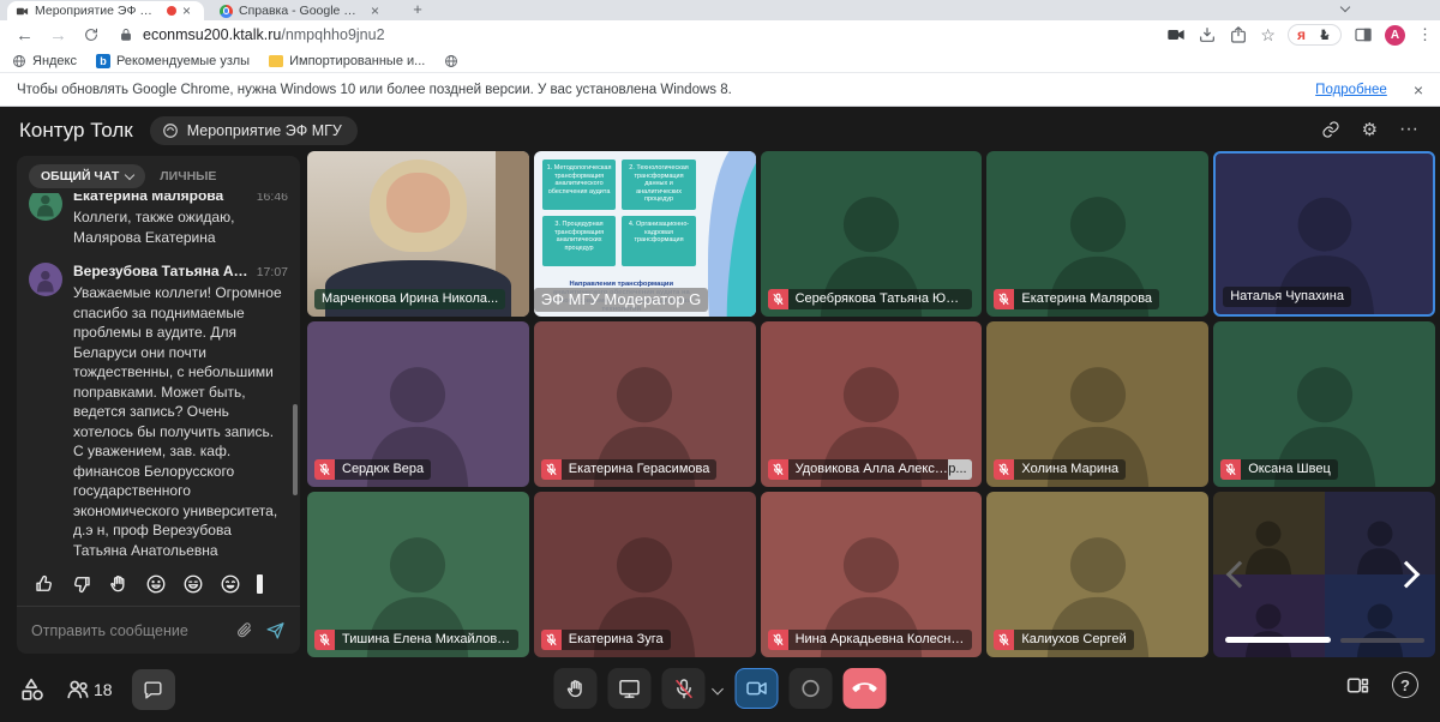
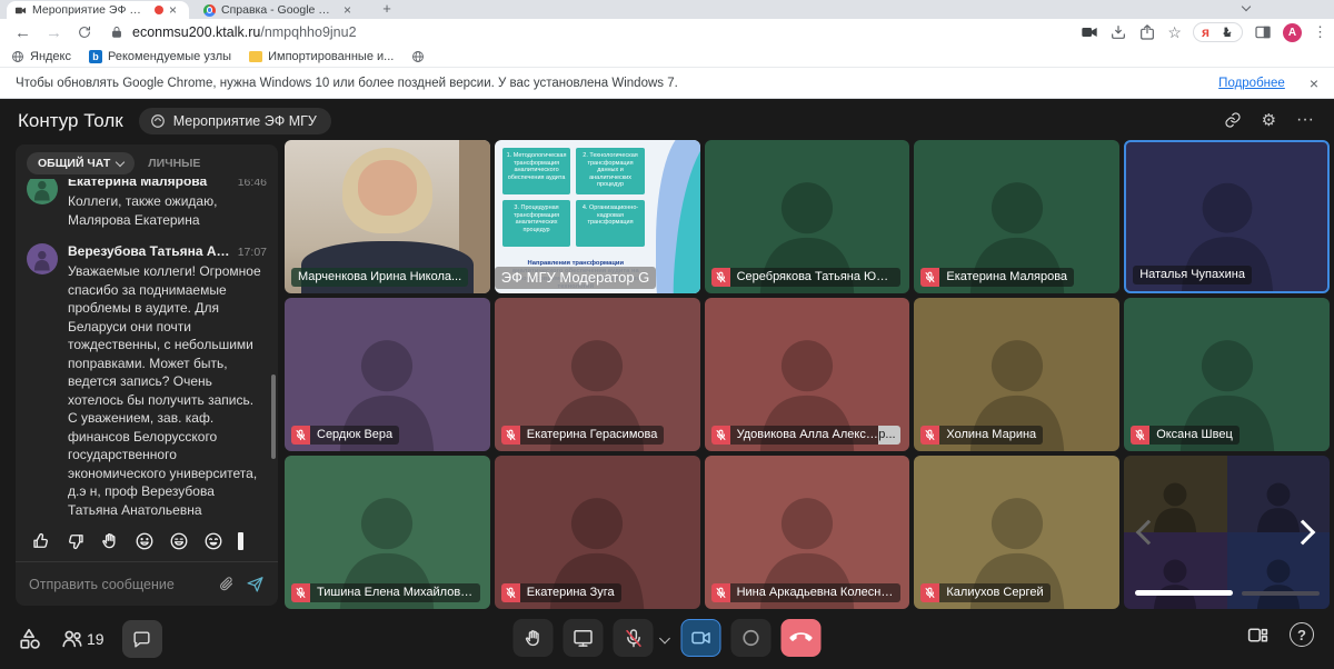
  Мероприятие ЭФ МГ
  ×
  Справка - Google Chr
  ×
  +
  ←
  →
  econmsu200.ktalk.ru/nmpqhho9jnu2
  ☆
  я
  A
  ⋮
  Яндекс
  b
  Рекомендуемые узлы
  Импортированные и...
- Чтобы обновлять Google Chrome, нужна Windows 10 или более поздней версии. У вас установлена Windows 8.
+ Чтобы обновлять Google Chrome, нужна Windows 10 или более поздней версии. У вас установлена Windows 7.
  Подробнее
  ×
  Контур Толк
  Мероприятие ЭФ МГУ
  ⚙
  ···
  ОБЩИЙ ЧАТ
  ЛИЧНЫЕ
  Екатерина Малярова
  16:46
  Коллеги, также ожидаю, Малярова Екатерина
  Верезубова Татьяна Ана
  17:07
  Уважаемые коллеги! Огромное спасибо за поднимаемые проблемы в аудите. Для Беларуси они почти тождественны, с небольшими поправками. Может быть, ведется запись? Очень хотелось бы получить запись. С уважением, зав. каф. финансов Белорусского государственного экономического университета, д.э н, проф Верезубова Татьяна Анатольевна
  Отправить сообщение
  Марченкова Ирина Никола...
  ЭФ МГУ Модератор G
  Серебрякова Татьяна Юрье.
  Екатерина Малярова
  Наталья Чупахина
  Сердюк Вера
  Екатерина Герасимова
  Удовикова Алла Алексан
  р...
  Холина Марина
  Оксана Швец
  Тишина Елена Михайловна
  Екатерина Зуга
  Нина Аркадьевна Колесник..
  Калиухов Сергей
- 18
+ 19
  ?
